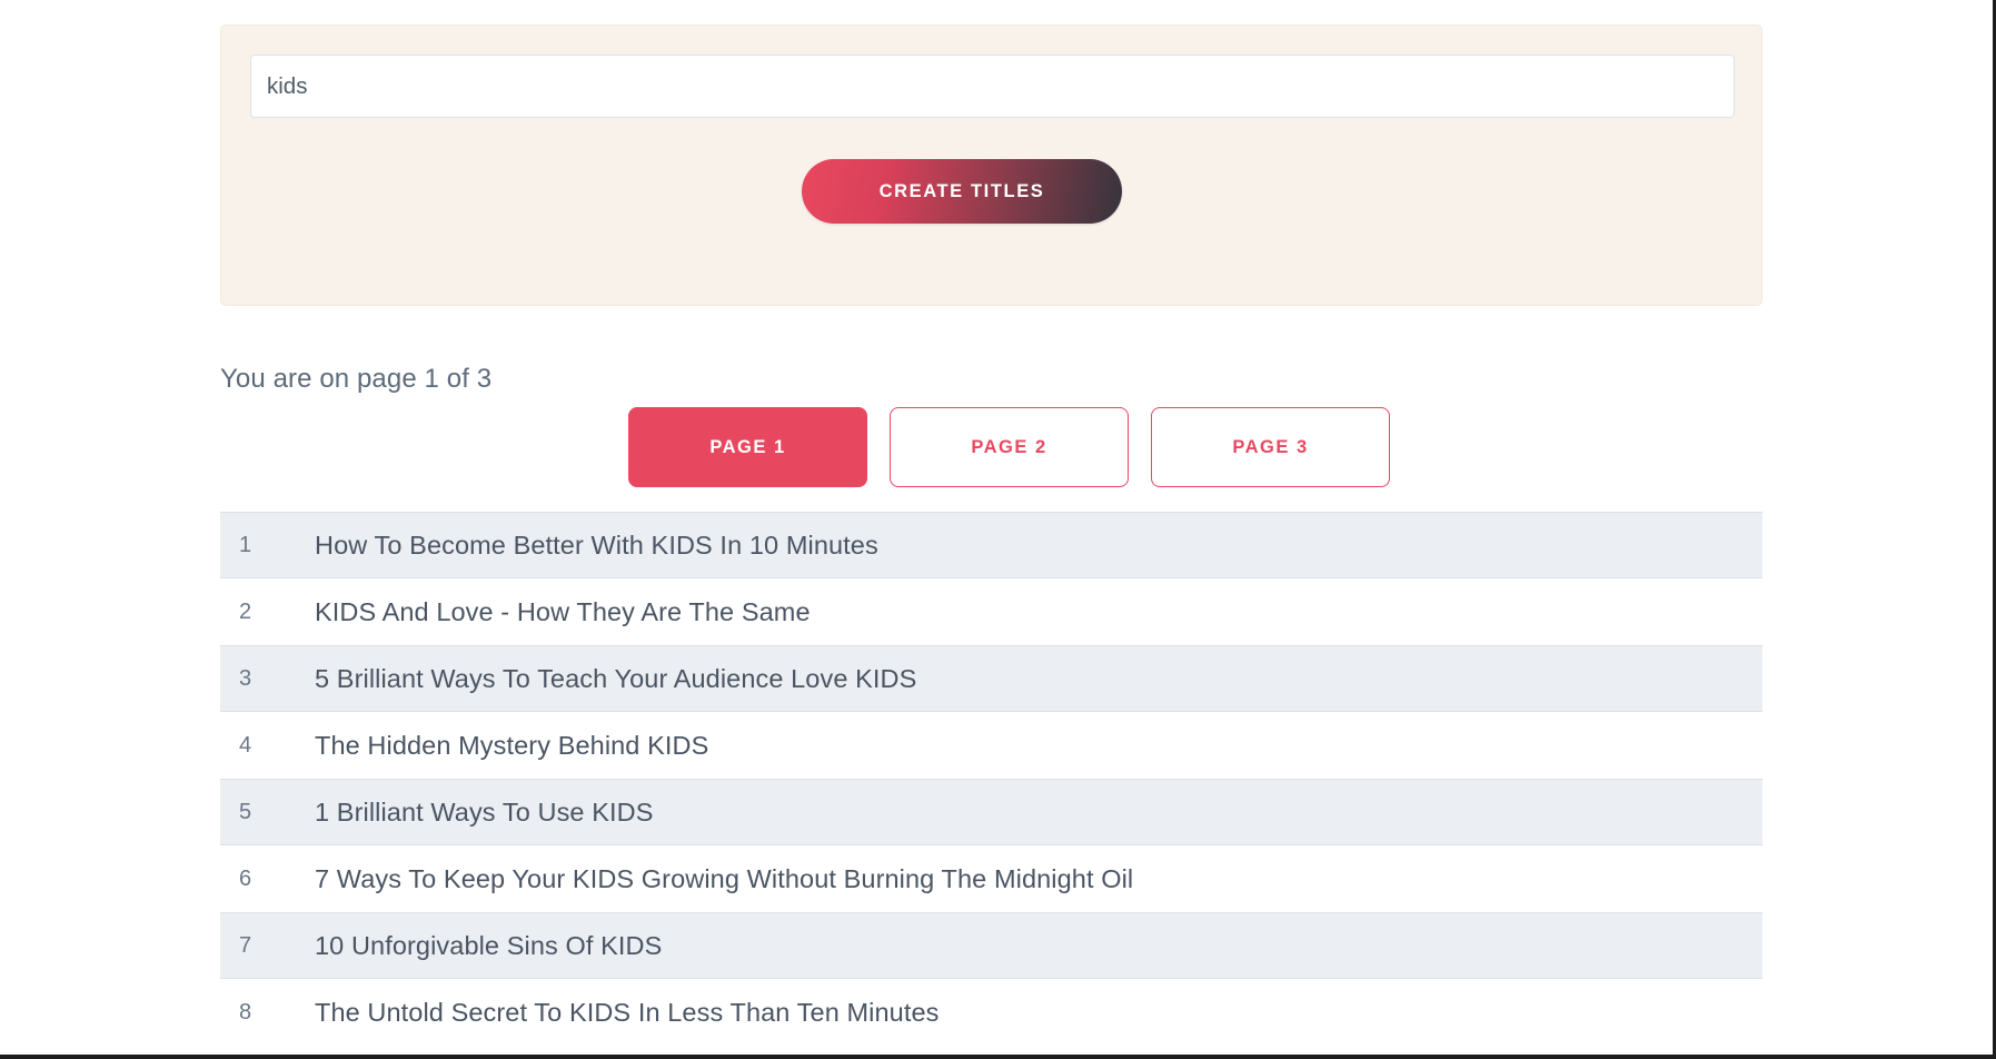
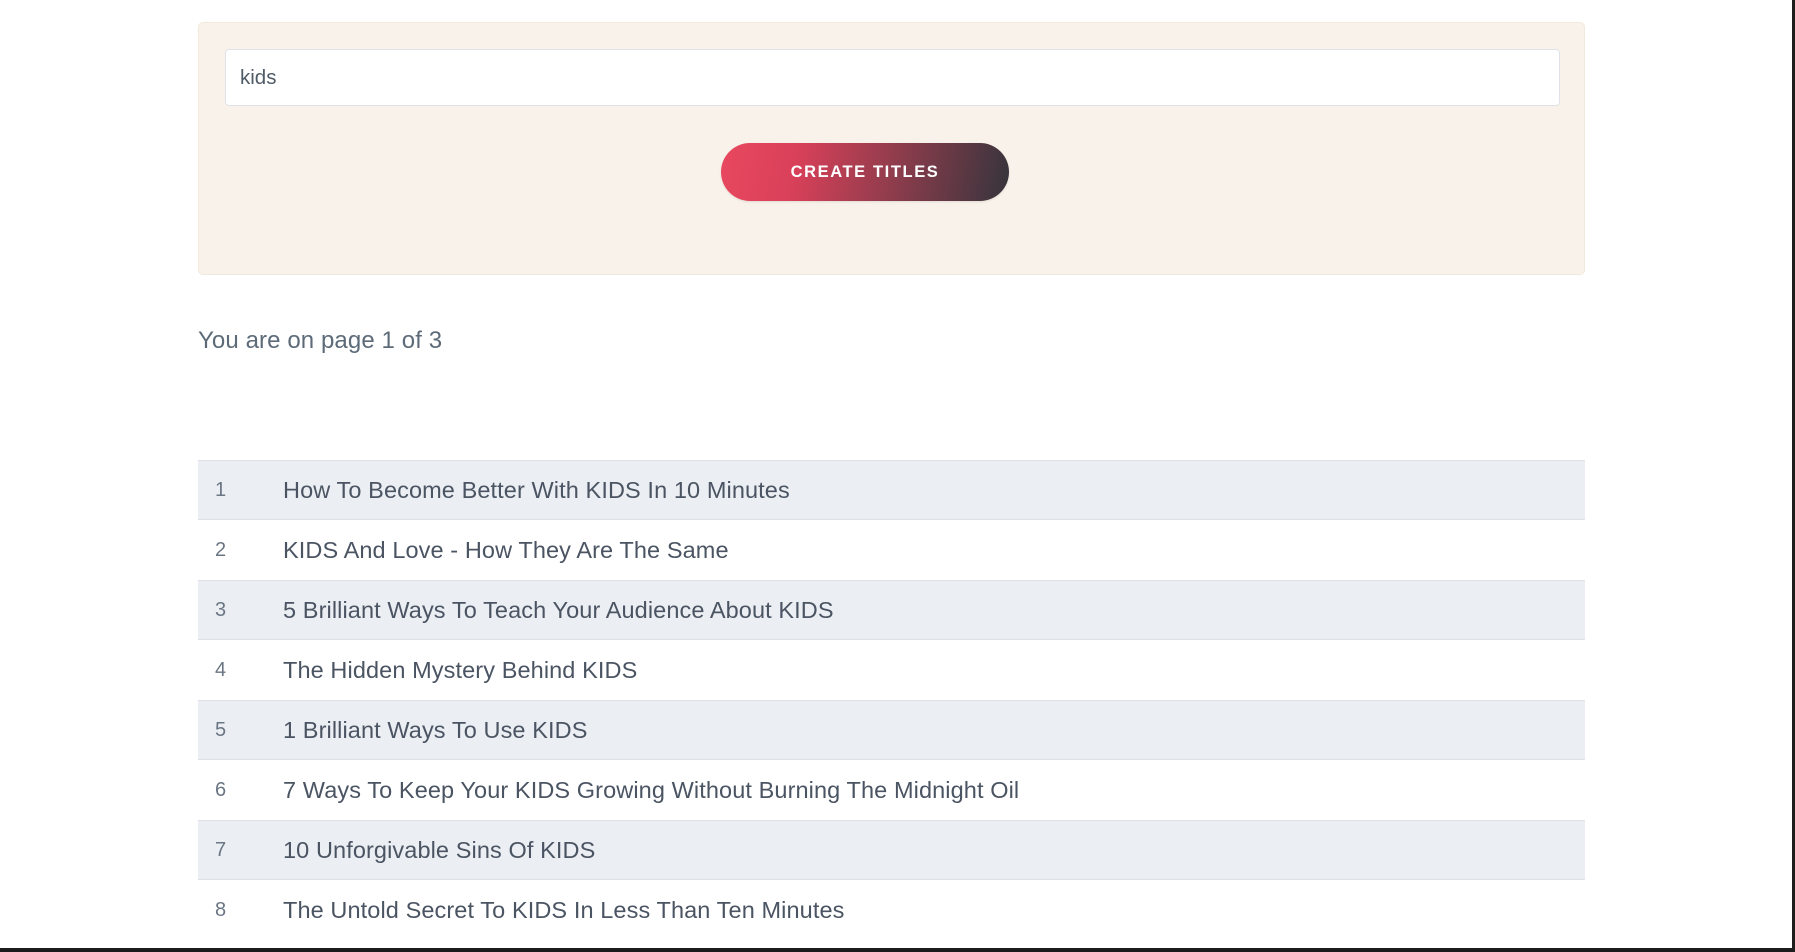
  kids
  CREATE TITLES
  You are on page 1 of 3
- PAGE 1
- PAGE 2
- PAGE 3
  1
  How To Become Better With KIDS In 10 Minutes
  2
  KIDS And Love - How They Are The Same
  3
- 5 Brilliant Ways To Teach Your Audience Love KIDS
+ 5 Brilliant Ways To Teach Your Audience About KIDS
  4
  The Hidden Mystery Behind KIDS
  5
  1 Brilliant Ways To Use KIDS
  6
  7 Ways To Keep Your KIDS Growing Without Burning The Midnight Oil
  7
  10 Unforgivable Sins Of KIDS
  8
  The Untold Secret To KIDS In Less Than Ten Minutes
